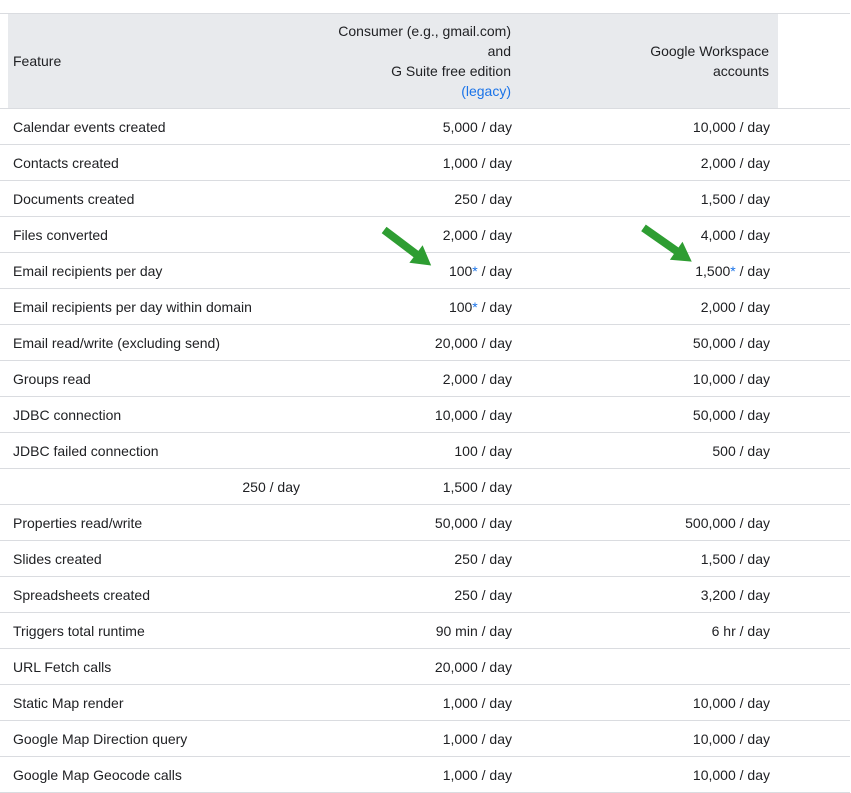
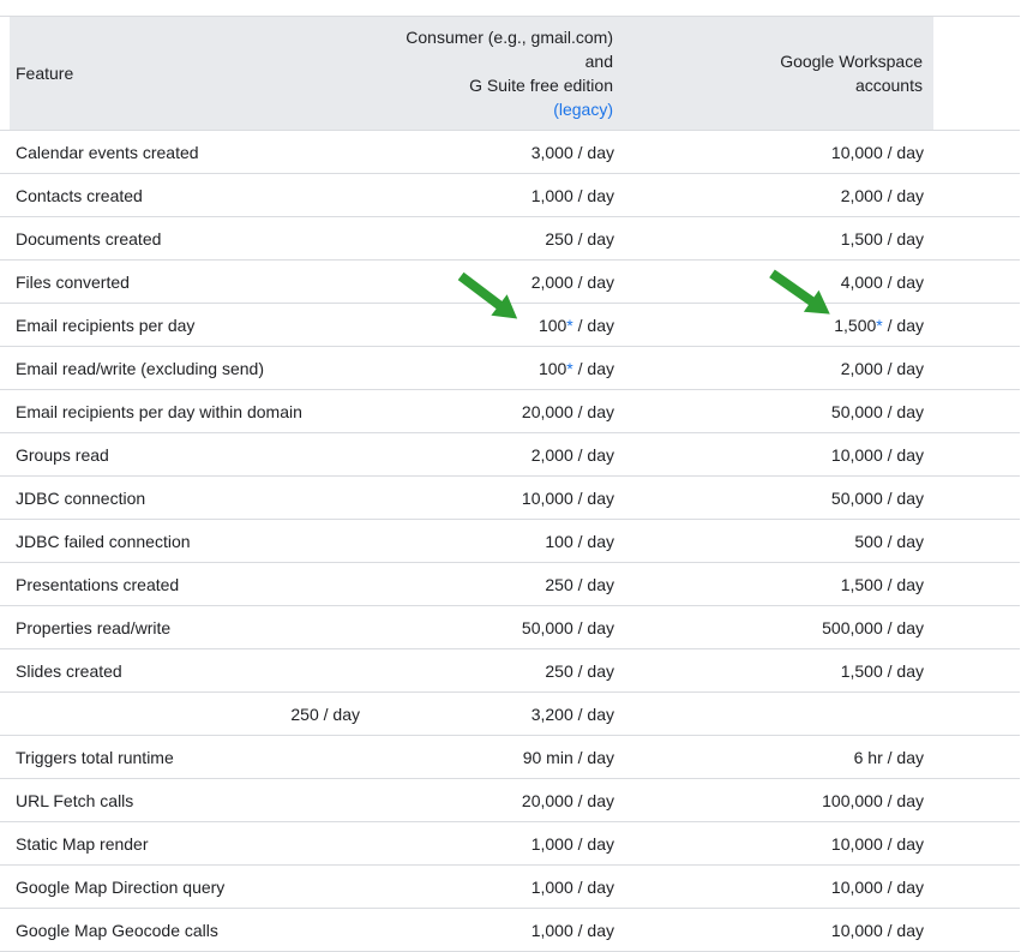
  Feature
  Consumer (e.g., gmail.com)
  and
  G Suite free edition
  (legacy)
  Google Workspace
  accounts
  Calendar events created
- 5,000 / day
+ 3,000 / day
  10,000 / day
  Contacts created
  1,000 / day
  2,000 / day
  Documents created
  250 / day
  1,500 / day
  Files converted
  2,000 / day
  4,000 / day
  Email recipients per day
  100* / day
  1,500* / day
- Email recipients per day within domain
+ Email read/write (excluding send)
  100* / day
  2,000 / day
- Email read/write (excluding send)
+ Email recipients per day within domain
  20,000 / day
  50,000 / day
  Groups read
  2,000 / day
  10,000 / day
  JDBC connection
  10,000 / day
  50,000 / day
  JDBC failed connection
  100 / day
  500 / day
+ Presentations created
  250 / day
  1,500 / day
  Properties read/write
  50,000 / day
  500,000 / day
  Slides created
  250 / day
  1,500 / day
- Spreadsheets created
  250 / day
  3,200 / day
  Triggers total runtime
  90 min / day
  6 hr / day
  URL Fetch calls
  20,000 / day
+ 100,000 / day
  Static Map render
  1,000 / day
  10,000 / day
  Google Map Direction query
  1,000 / day
  10,000 / day
  Google Map Geocode calls
  1,000 / day
  10,000 / day
